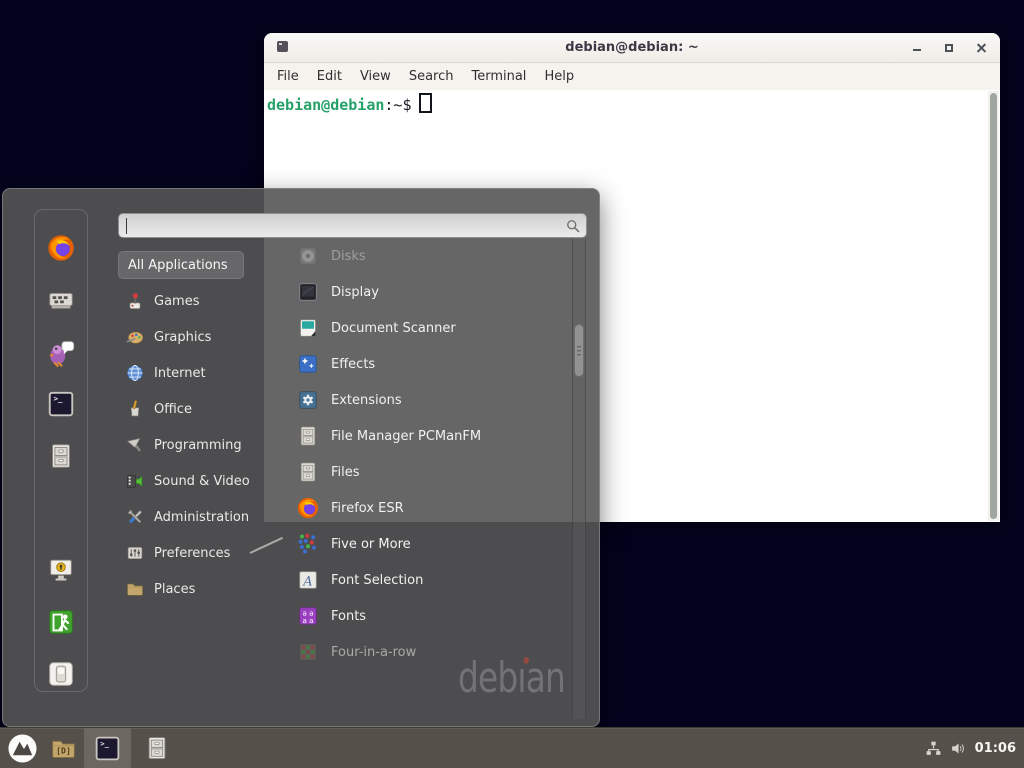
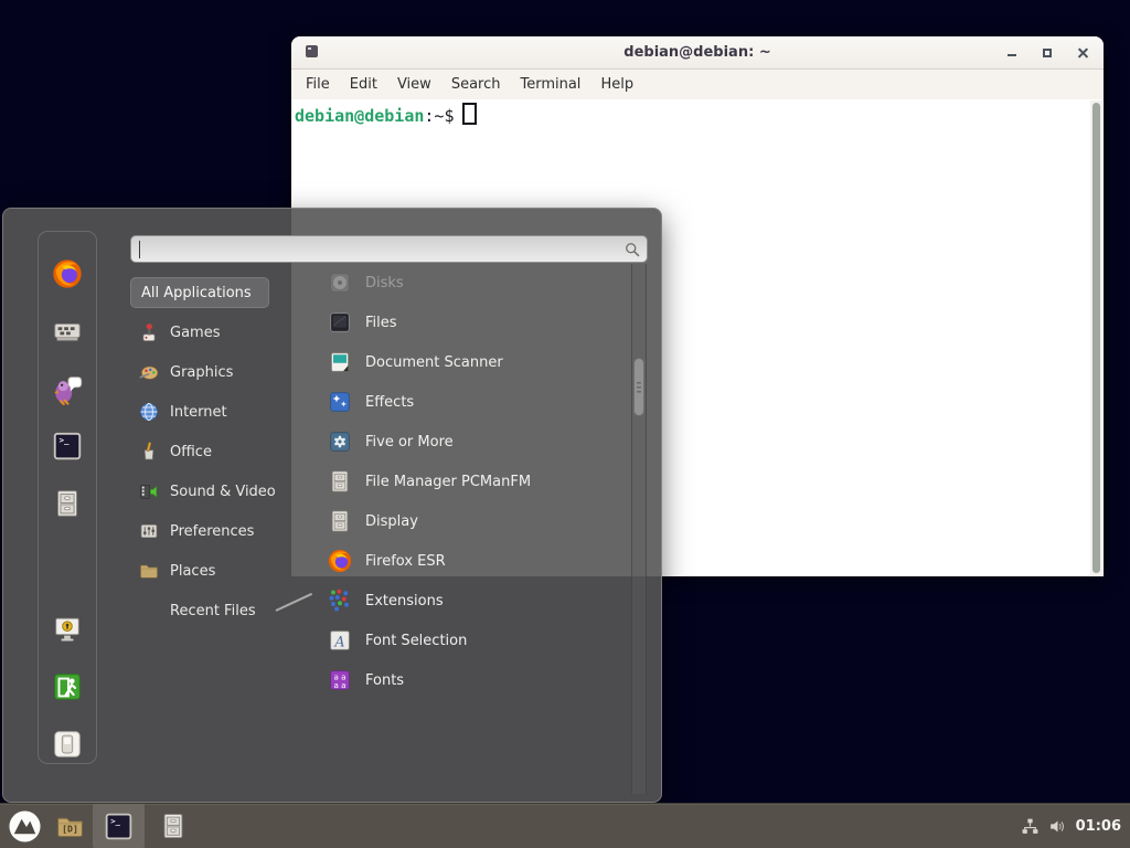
  debian@debian: ~
  File
  Edit
  View
  Search
  Terminal
  Help
  debian@debian:~$
  >_
  All Applications
  Games
  Graphics
  Internet
  Office
- Programming
  Sound & Video
- Administration
  Preferences
  Places
+ Recent Files
  Disks
- Display
+ Files
  Document Scanner
  Effects
- Extensions
+ Five or More
  File Manager PCManFM
- Files
+ Display
  Firefox ESR
- Five or More
+ Extensions
  A
  Font Selection
  a a
  a a
  Fonts
- Four-in-a-row
- debıan
  [D]
  >_
  01:06
